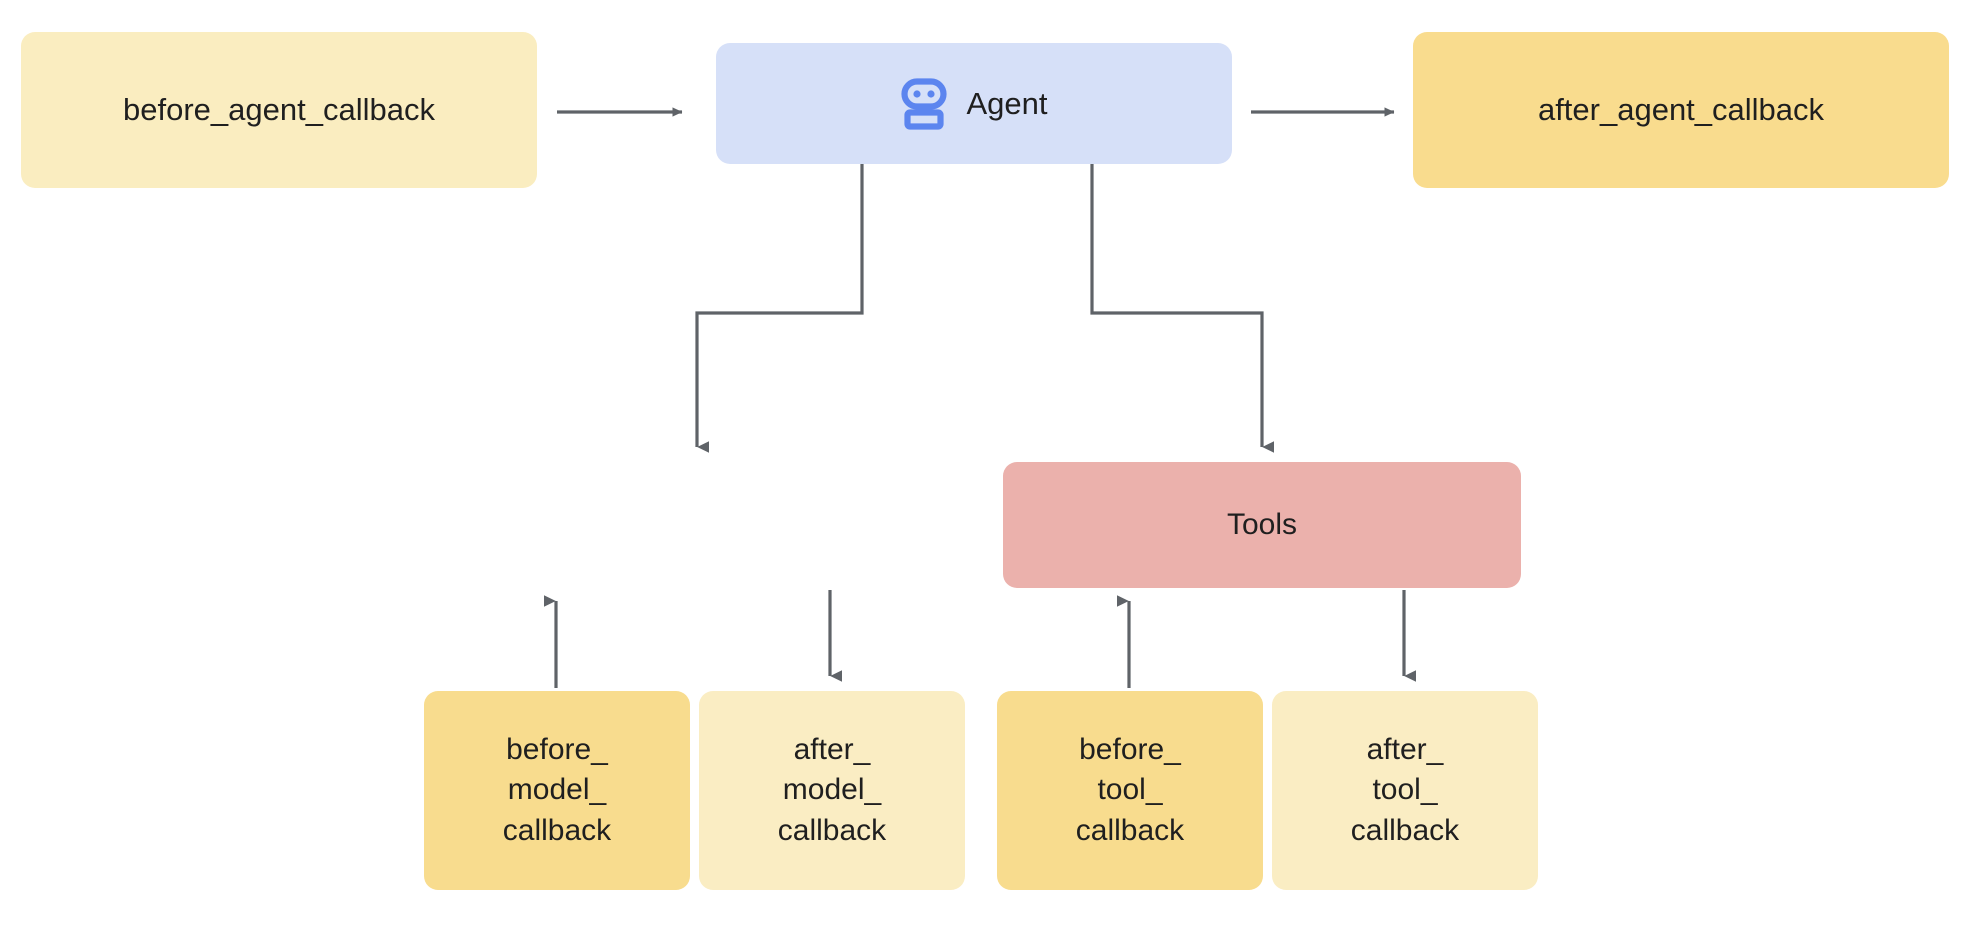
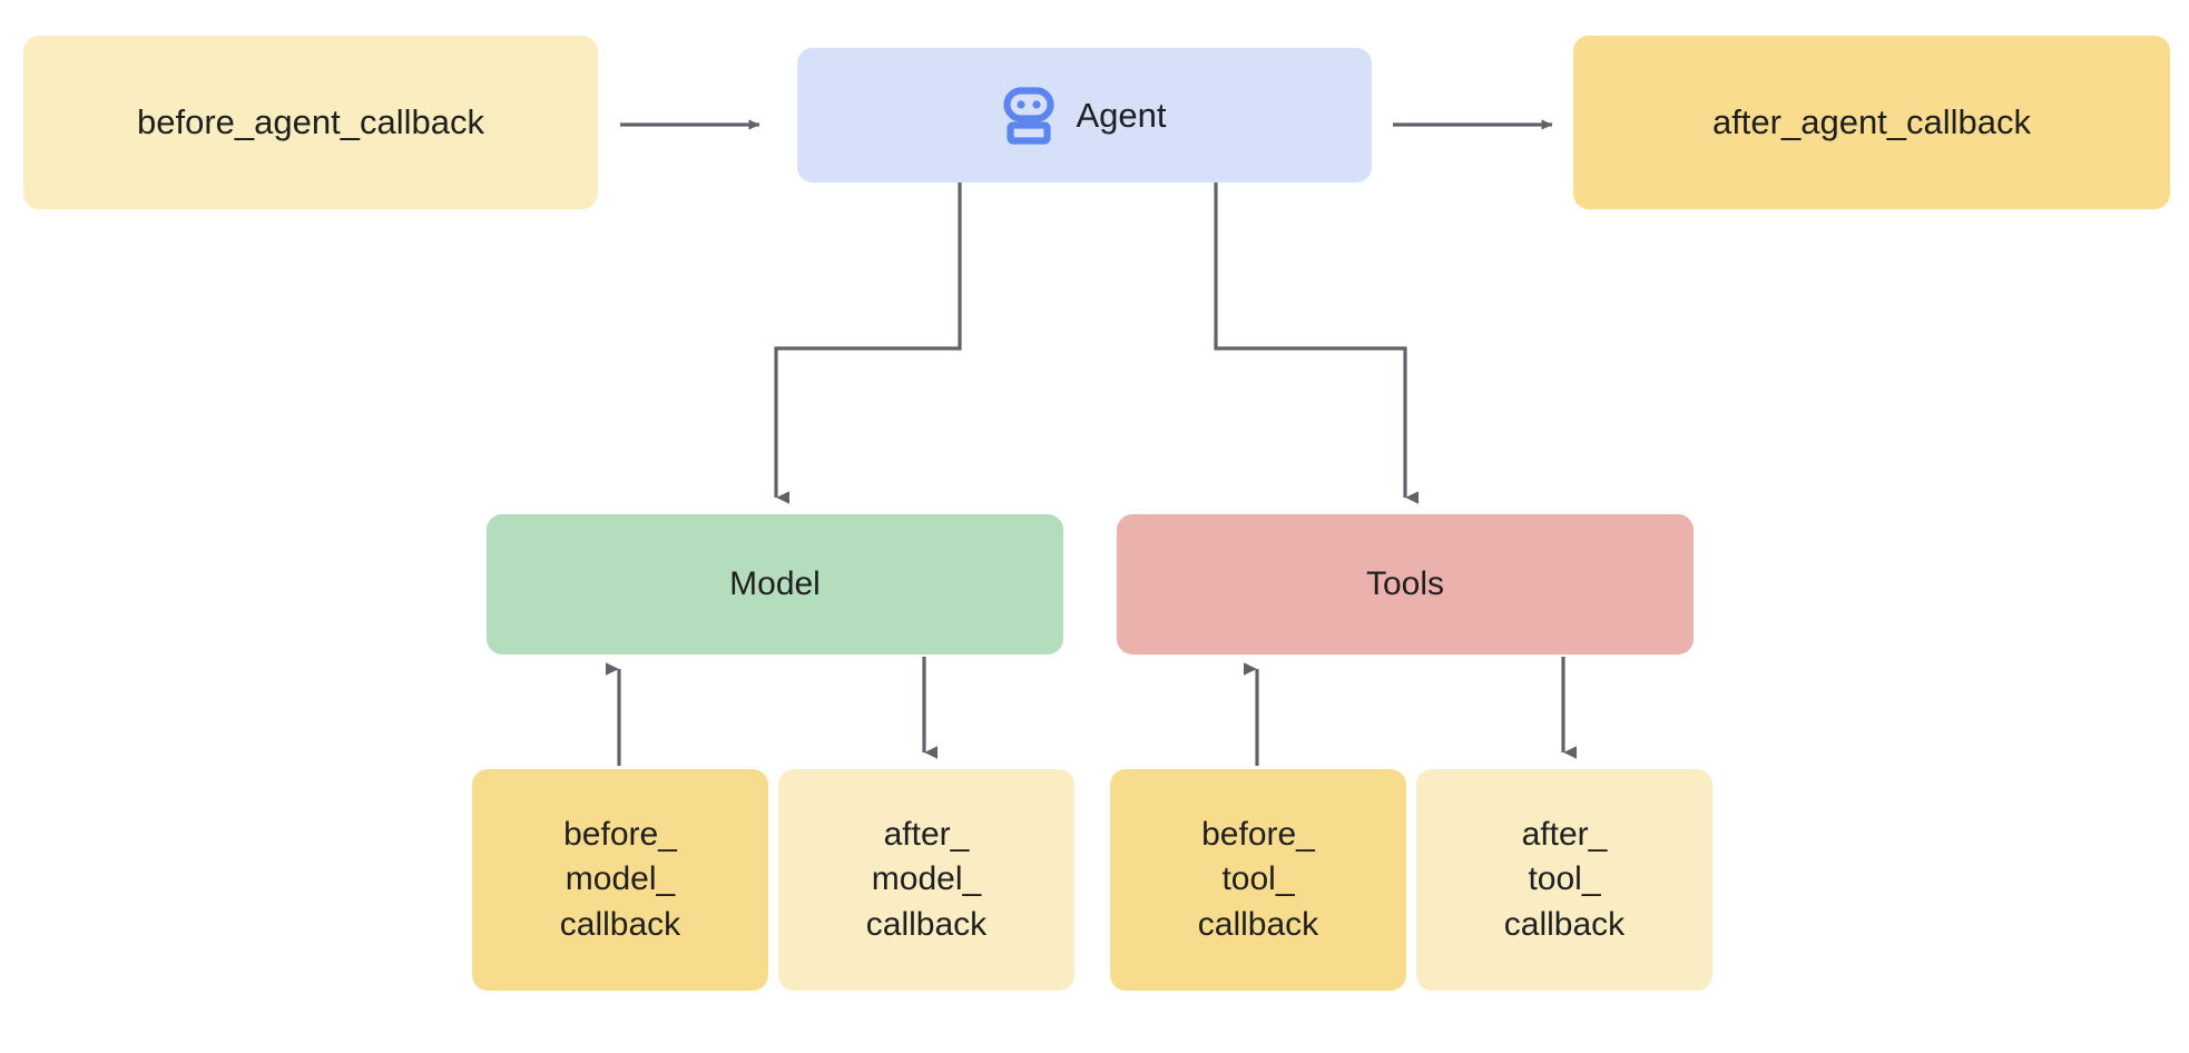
  before_agent_callback
  Agent
  after_agent_callback
+ Model
  Tools
  before_
  model_
  callback
  after_
  model_
  callback
  before_
  tool_
  callback
  after_
  tool_
  callback
